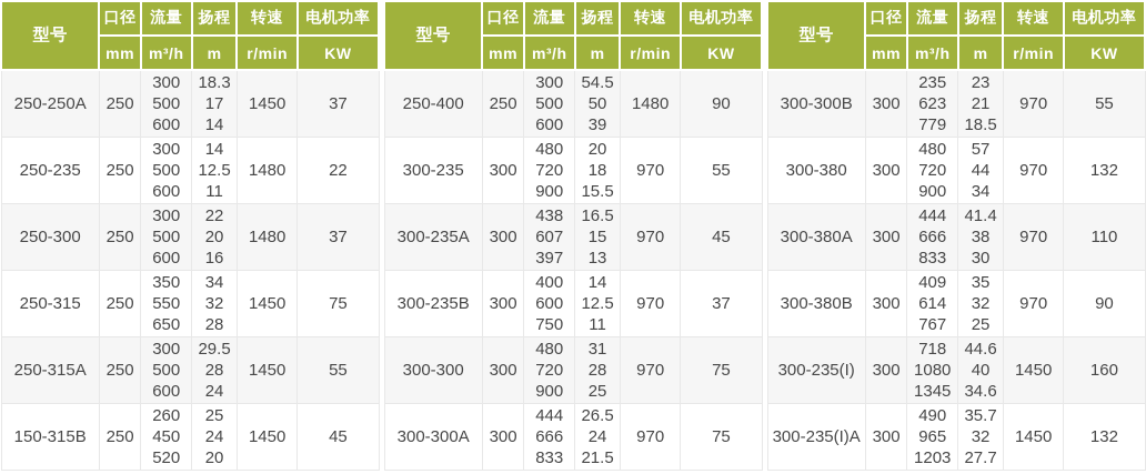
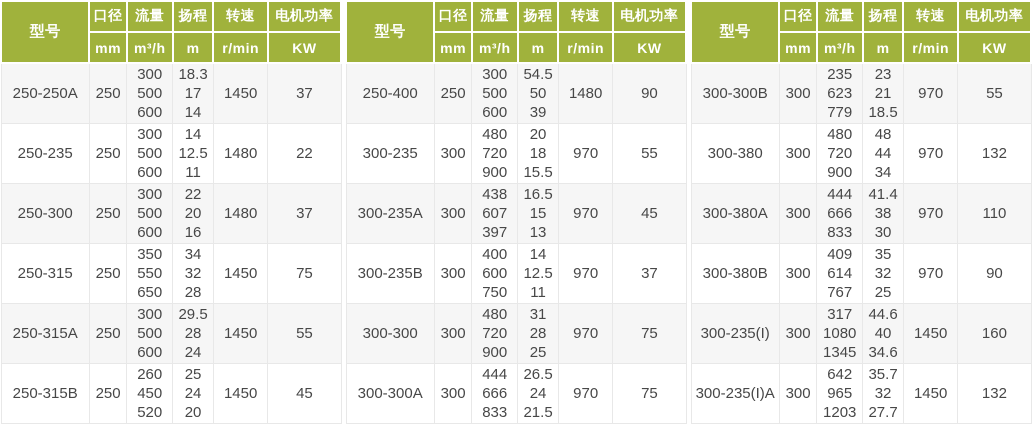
  型号	口径	流量	扬程	转速	电机功率
  mm	m³/h	m	r/min	KW
  250-250A	250	300500600	18.31714	1450	37
  250-235	250	300500600	1412.511	1480	22
  250-300	250	300500600	222016	1480	37
  250-315	250	350550650	343228	1450	75
  250-315A	250	300500600	29.52824	1450	55
- 150-315B	250	260450520	252420	1450	45
+ 250-315B	250	260450520	252420	1450	45
  型号	口径	流量	扬程	转速	电机功率
  mm	m³/h	m	r/min	KW
  250-400	250	300500600	54.55039	1480	90
  300-235	300	480720900	201815.5	970	55
  300-235A	300	438607397	16.51513	970	45
  300-235B	300	400600750	1412.511	970	37
  300-300	300	480720900	312825	970	75
  300-300A	300	444666833	26.52421.5	970	75
  型号	口径	流量	扬程	转速	电机功率
  mm	m³/h	m	r/min	KW
  300-300B	300	235623779	232118.5	970	55
- 300-380	300	480720900	574434	970	132
+ 300-380	300	480720900	484434	970	132
  300-380A	300	444666833	41.43830	970	110
  300-380B	300	409614767	353225	970	90
- 300-235(I)	300	71810801345	44.64034.6	1450	160
+ 300-235(I)	300	31710801345	44.64034.6	1450	160
- 300-235(I)A	300	4909651203	35.73227.7	1450	132
+ 300-235(I)A	300	6429651203	35.73227.7	1450	132
